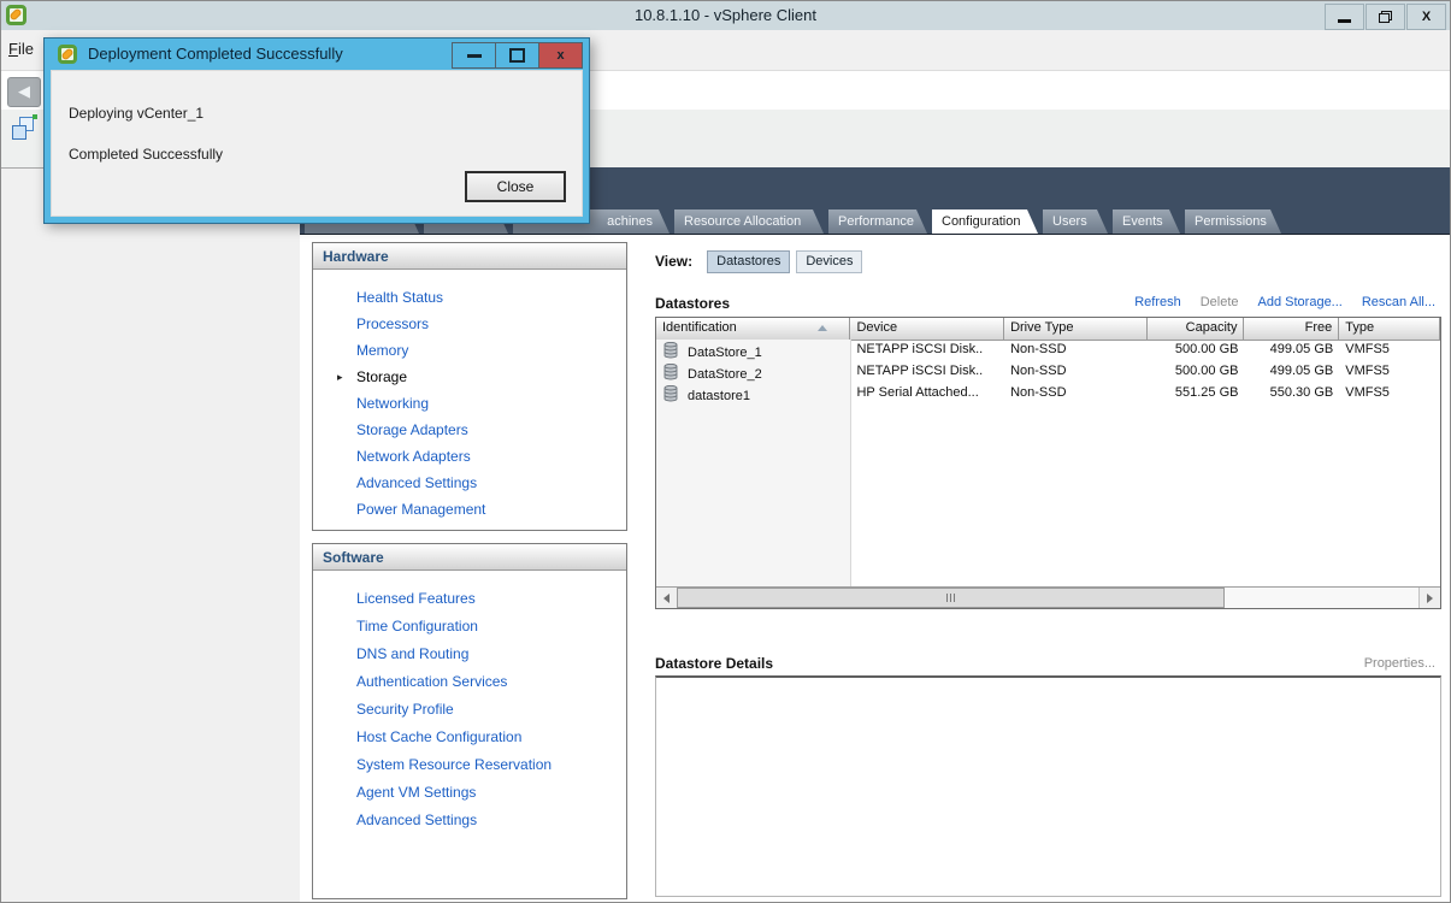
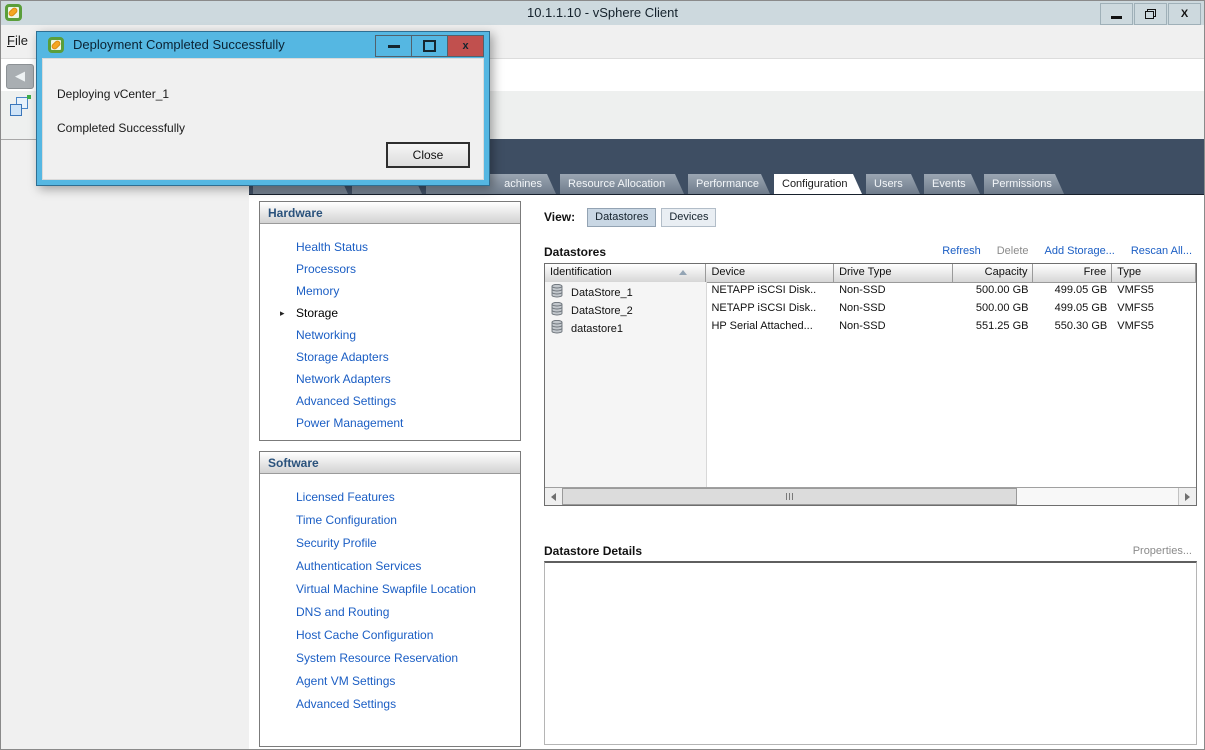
- 10.8.1.10 - vSphere Client
+ 10.1.1.10 - vSphere Client
  X
  File
  ◀
  achines
  Resource Allocation
  Performance
  Configuration
  Users
  Events
  Permissions
  Hardware
  Health Status
  Processors
  Memory
  Storage
  Networking
  Storage Adapters
  Network Adapters
  Advanced Settings
  Power Management
  Software
  Licensed Features
  Time Configuration
- DNS and Routing
+ Security Profile
  Authentication Services
+ Virtual Machine Swapfile Location
- Security Profile
+ DNS and Routing
  Host Cache Configuration
  System Resource Reservation
  Agent VM Settings
  Advanced Settings
  View:
  Datastores
  Devices
  Datastores
  Refresh
  Delete
  Add Storage...
  Rescan All...
  Identification
  Device
  Drive Type
  Capacity
  Free
  Type
  DataStore_1
  NETAPP iSCSI Disk..
  Non-SSD
  500.00 GB
  499.05 GB
  VMFS5
  DataStore_2
  NETAPP iSCSI Disk..
  Non-SSD
  500.00 GB
  499.05 GB
  VMFS5
  datastore1
  HP Serial Attached...
  Non-SSD
  551.25 GB
  550.30 GB
  VMFS5
  Datastore Details
  Properties...
  Deployment Completed Successfully
  x
  Deploying vCenter_1
  Completed Successfully
  Close
